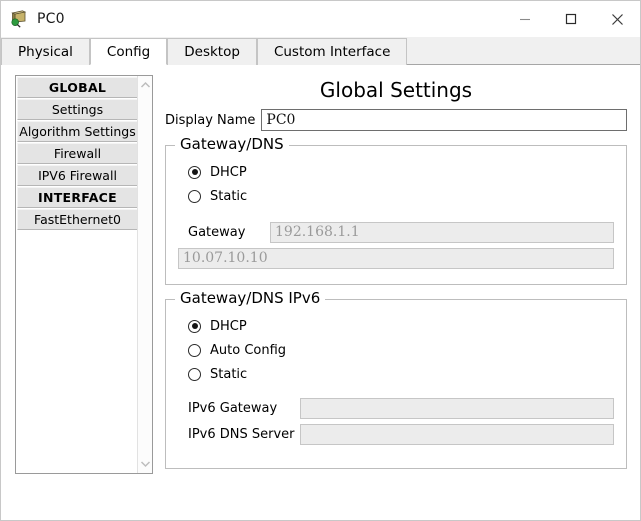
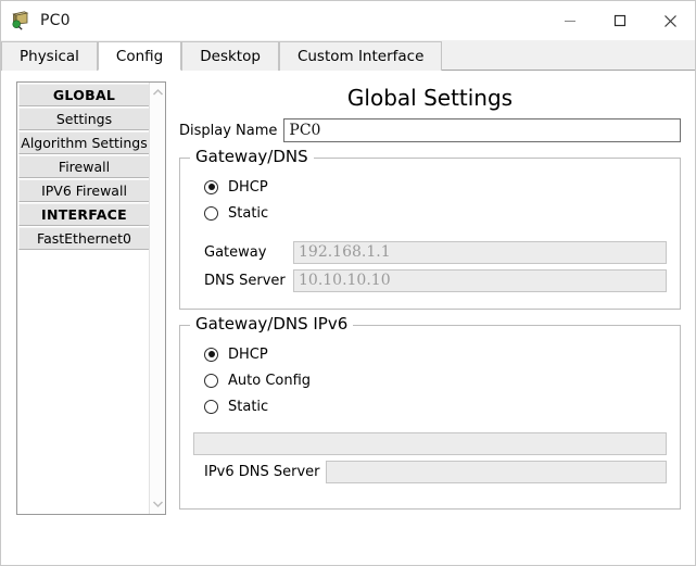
  PC0
  Physical
  Config
  Desktop
  Custom Interface
  GLOBAL
  Settings
  Algorithm Settings
  Firewall
  IPV6 Firewall
  INTERFACE
  FastEthernet0
  Global Settings
  Display Name
  PC0
  Gateway/DNS
  DHCP
  Static
  Gateway
  192.168.1.1
+ DNS Server
- 10.07.10.10
+ 10.10.10.10
  Gateway/DNS IPv6
  DHCP
  Auto Config
  Static
- IPv6 Gateway
  IPv6 DNS Server
